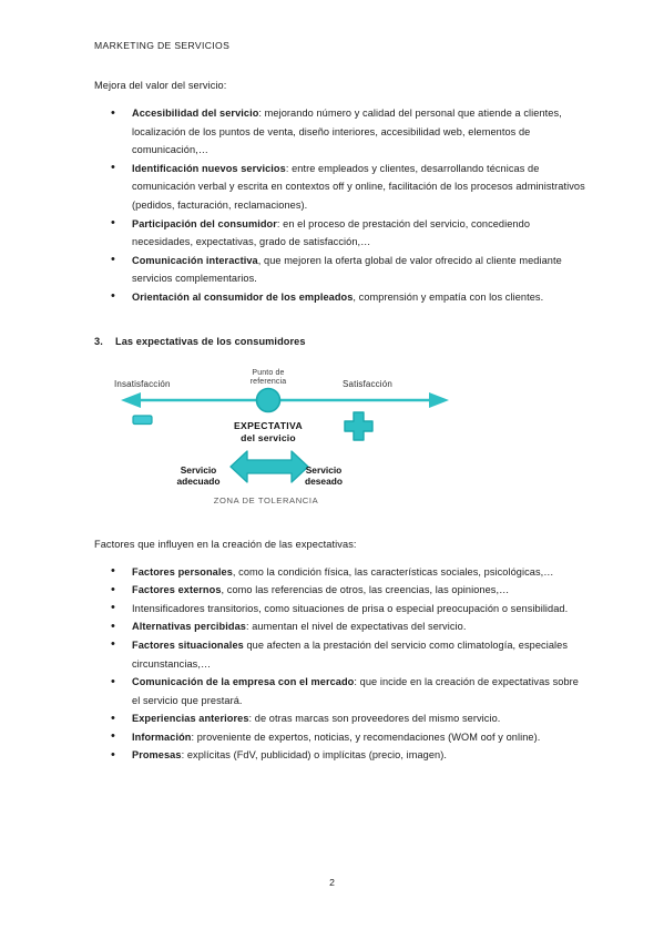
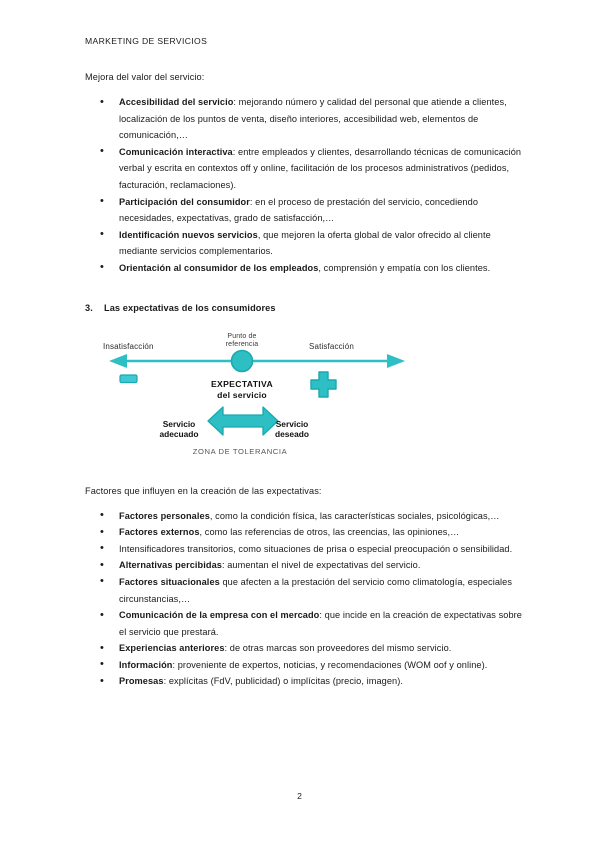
  MARKETING DE SERVICIOS
  Mejora del valor del servicio:
  Accesibilidad del servicio: mejorando número y calidad del personal que atiende a clientes, localización de los puntos de venta, diseño interiores, accesibilidad web, elementos de comunicación,…
- Identificación nuevos servicios: entre empleados y clientes, desarrollando técnicas de comunicación verbal y escrita en contextos off y online, facilitación de los procesos administrativos (pedidos, facturación, reclamaciones).
+ Comunicación interactiva: entre empleados y clientes, desarrollando técnicas de comunicación verbal y escrita en contextos off y online, facilitación de los procesos administrativos (pedidos, facturación, reclamaciones).
  Participación del consumidor: en el proceso de prestación del servicio, concediendo necesidades, expectativas, grado de satisfacción,…
- Comunicación interactiva, que mejoren la oferta global de valor ofrecido al cliente mediante servicios complementarios.
+ Identificación nuevos servicios, que mejoren la oferta global de valor ofrecido al cliente mediante servicios complementarios.
  Orientación al consumidor de los empleados, comprensión y empatía con los clientes.
  3.
  Las expectativas de los consumidores
  Insatisfacción
  Satisfacción
  EXPECTATIVA
  del servicio
  Servicio
  adecuado
  Servicio
  deseado
  ZONA DE TOLERANCIA
  Factores que influyen en la creación de las expectativas:
  Factores personales, como la condición física, las características sociales, psicológicas,…
  Factores externos, como las referencias de otros, las creencias, las opiniones,…
  Intensificadores transitorios, como situaciones de prisa o especial preocupación o sensibilidad.
  Alternativas percibidas: aumentan el nivel de expectativas del servicio.
  Factores situacionales que afecten a la prestación del servicio como climatología, especiales circunstancias,…
  Comunicación de la empresa con el mercado: que incide en la creación de expectativas sobre el servicio que prestará.
  Experiencias anteriores: de otras marcas son proveedores del mismo servicio.
  Información: proveniente de expertos, noticias, y recomendaciones (WOM oof y online).
  Promesas: explícitas (FdV, publicidad) o implícitas (precio, imagen).
  2
